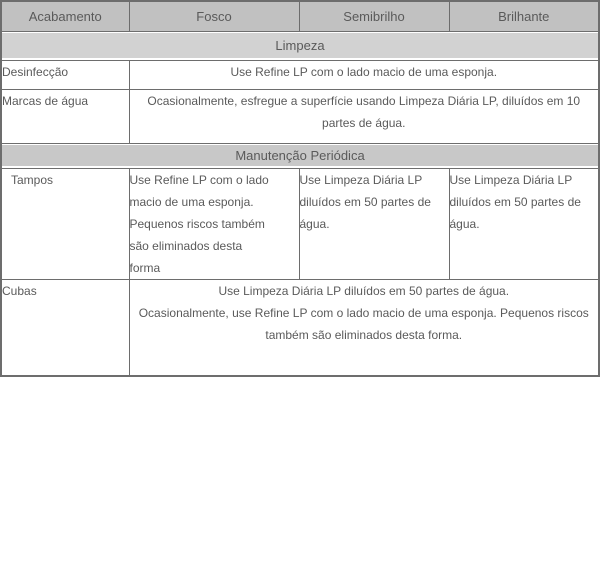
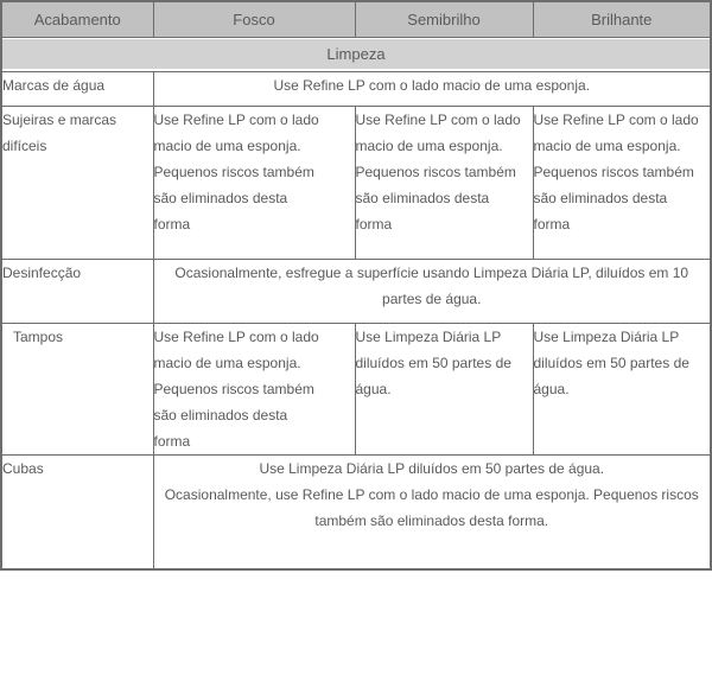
  Acabamento	Fosco	Semibrilho	Brilhante
  Limpeza
- Desinfecção	Use Refine LP com o lado macio de uma esponja.
+ Marcas de água	Use Refine LP com o lado macio de uma esponja.
+ Sujeiras e marcas difíceis	Use Refine LP com o lado macio de uma esponja. Pequenos riscos também são eliminados desta forma	Use Refine LP com o lado macio de uma esponja. Pequenos riscos também são eliminados desta forma	Use Refine LP com o lado macio de uma esponja. Pequenos riscos também são eliminados desta forma
- Marcas de água	Ocasionalmente, esfregue a superfície usando Limpeza Diária LP, diluídos em 10 partes de água.
+ Desinfecção	Ocasionalmente, esfregue a superfície usando Limpeza Diária LP, diluídos em 10 partes de água.
- Manutenção Periódica
  Tampos	Use Refine LP com o lado macio de uma esponja. Pequenos riscos também são eliminados desta forma	Use Limpeza Diária LP diluídos em 50 partes de água.	Use Limpeza Diária LP diluídos em 50 partes de água.
  Cubas	Use Limpeza Diária LP diluídos em 50 partes de água. Ocasionalmente, use Refine LP com o lado macio de uma esponja. Pequenos riscos também são eliminados desta forma.
